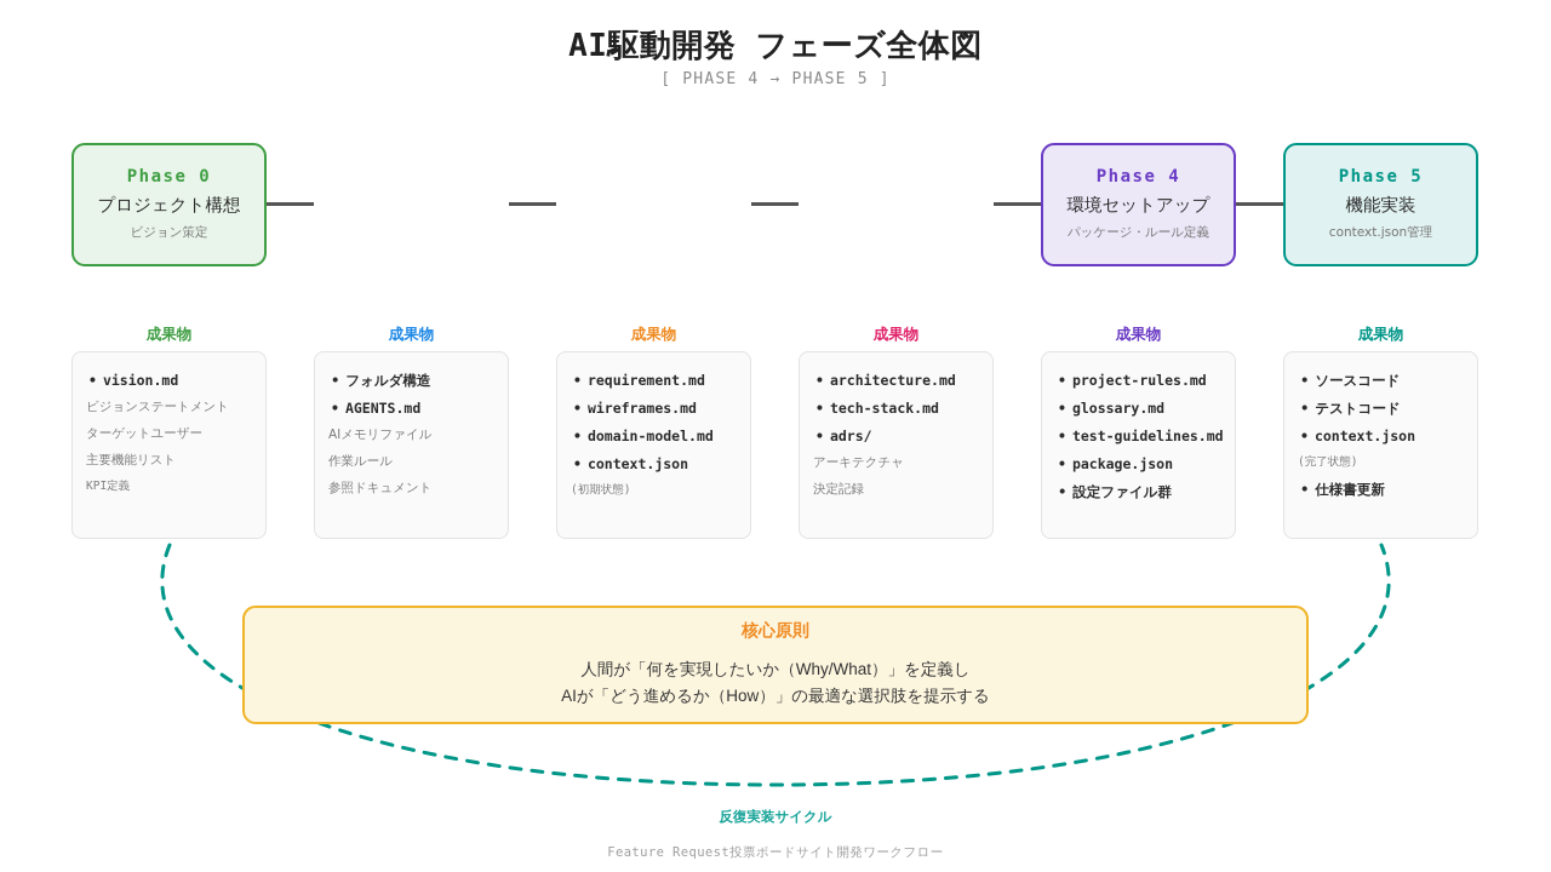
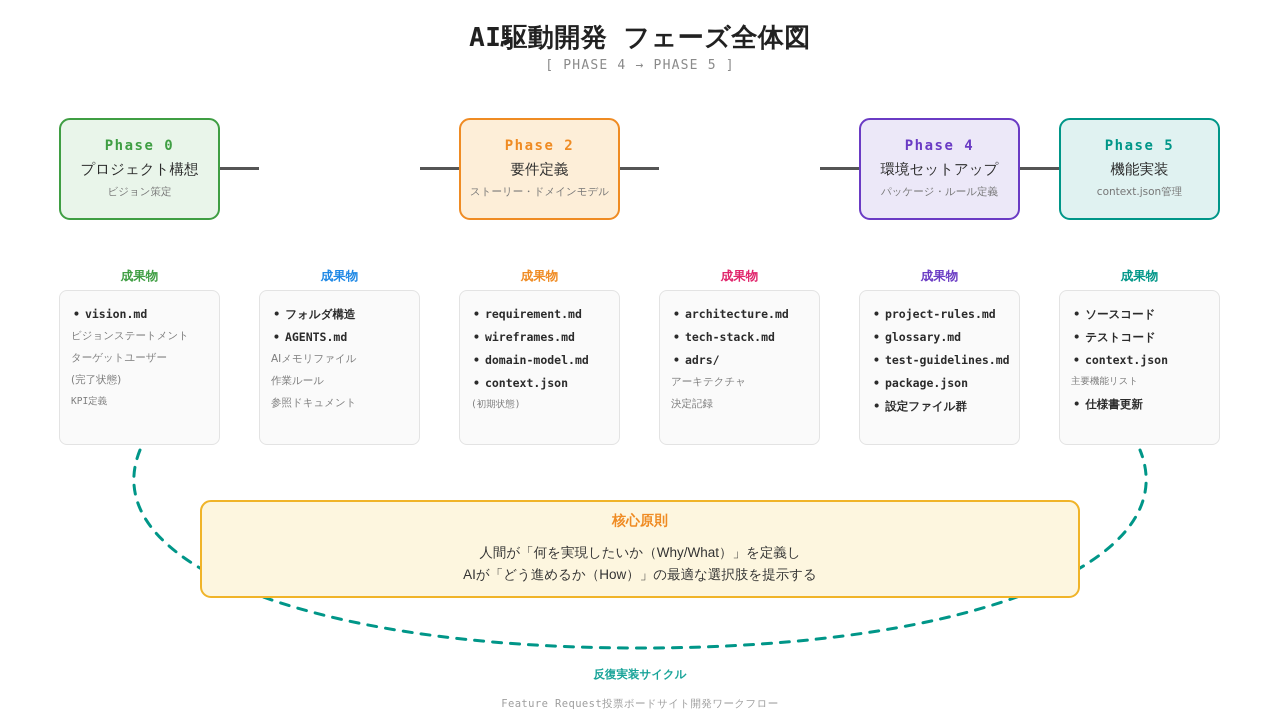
  AI駆動開発 フェーズ全体図
  [ PHASE 4 → PHASE 5 ]
  Phase 0
  プロジェクト構想
  ビジョン策定
+ Phase 2
+ 要件定義
+ ストーリー・ドメインモデル
  Phase 4
  環境セットアップ
  パッケージ・ルール定義
  Phase 5
  機能実装
  context.json管理
  成果物
  • vision.md
  ビジョンステートメント
  ターゲットユーザー
- 主要機能リスト
+ (完了状態)
  KPI定義
  成果物
  • フォルダ構造
  • AGENTS.md
  AIメモリファイル
  作業ルール
  参照ドキュメント
  成果物
  • requirement.md
  • wireframes.md
  • domain-model.md
  • context.json
  (初期状態)
  成果物
  • architecture.md
  • tech-stack.md
  • adrs/
  アーキテクチャ
  決定記録
  成果物
  • project-rules.md
  • glossary.md
  • test-guidelines.md
  • package.json
  • 設定ファイル群
  成果物
  • ソースコード
  • テストコード
  • context.json
- (完了状態)
+ 主要機能リスト
  • 仕様書更新
  核心原則
  人間が「何を実現したいか（Why/What）」を定義し
  AIが「どう進めるか（How）」の最適な選択肢を提示する
  反復実装サイクル
  Feature Request投票ボードサイト開発ワークフロー
